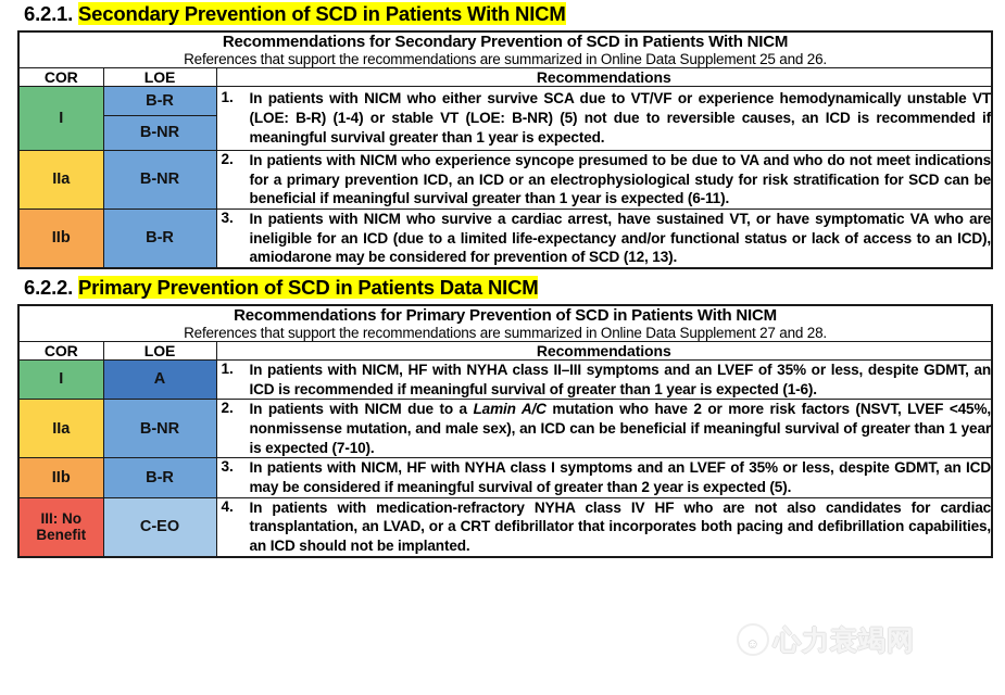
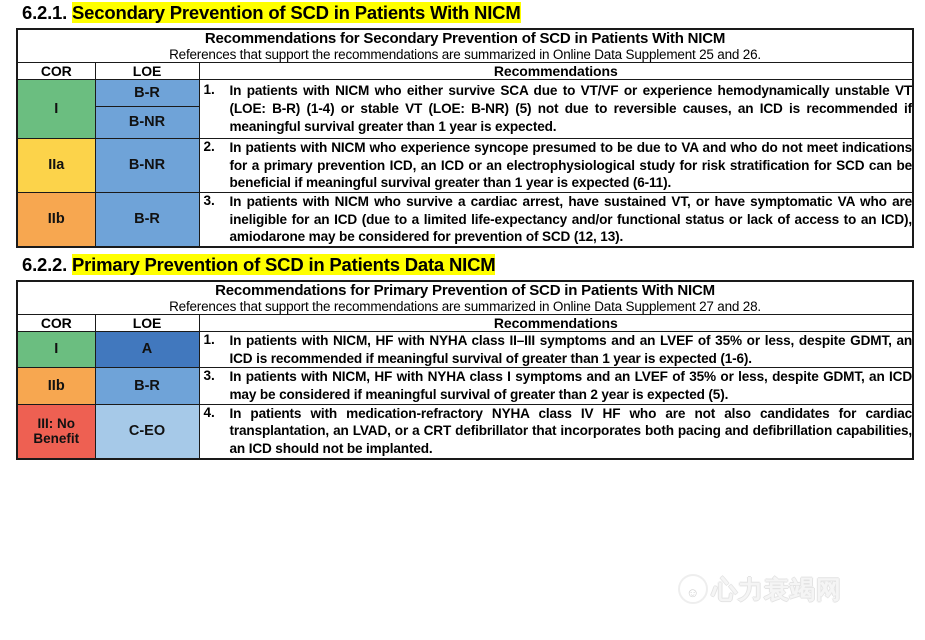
  6.2.1. Secondary Prevention of SCD in Patients With NICM
  Recommendations for Secondary Prevention of SCD in Patients With NICM
  References that support the recommendations are summarized in Online Data Supplement 25 and 26.
  COR	LOE	Recommendations
  I	B-R	1. In patients with NICM who either survive SCA due to VT/VF or experience hemodynamically unstable VT (LOE: B-R) (1-4) or stable VT (LOE: B-NR) (5) not due to reversible causes, an ICD is recommended if meaningful survival greater than 1 year is expected.
  B-NR
  IIa	B-NR	2. In patients with NICM who experience syncope presumed to be due to VA and who do not meet indications for a primary prevention ICD, an ICD or an electrophysiological study for risk stratification for SCD can be beneficial if meaningful survival greater than 1 year is expected (6-11).
  IIb	B-R	3. In patients with NICM who survive a cardiac arrest, have sustained VT, or have symptomatic VA who are ineligible for an ICD (due to a limited life-expectancy and/or functional status or lack of access to an ICD), amiodarone may be considered for prevention of SCD (12, 13).
  6.2.2. Primary Prevention of SCD in Patients Data NICM
  Recommendations for Primary Prevention of SCD in Patients With NICM
  References that support the recommendations are summarized in Online Data Supplement 27 and 28.
  COR	LOE	Recommendations
  I	A	1. In patients with NICM, HF with NYHA class II–III symptoms and an LVEF of 35% or less, despite GDMT, an ICD is recommended if meaningful survival of greater than 1 year is expected (1-6).
- IIa	B-NR	2. In patients with NICM due to a Lamin A/C mutation who have 2 or more risk factors (NSVT, LVEF <45%, nonmissense mutation, and male sex), an ICD can be beneficial if meaningful survival of greater than 1 year is expected (7-10).
  IIb	B-R	3. In patients with NICM, HF with NYHA class I symptoms and an LVEF of 35% or less, despite GDMT, an ICD may be considered if meaningful survival of greater than 2 year is expected (5).
  III: No Benefit	C-EO	4. In patients with medication-refractory NYHA class IV HF who are not also candidates for cardiac transplantation, an LVAD, or a CRT defibrillator that incorporates both pacing and defibrillation capabilities, an ICD should not be implanted.
  ☺
  心力衰竭网
